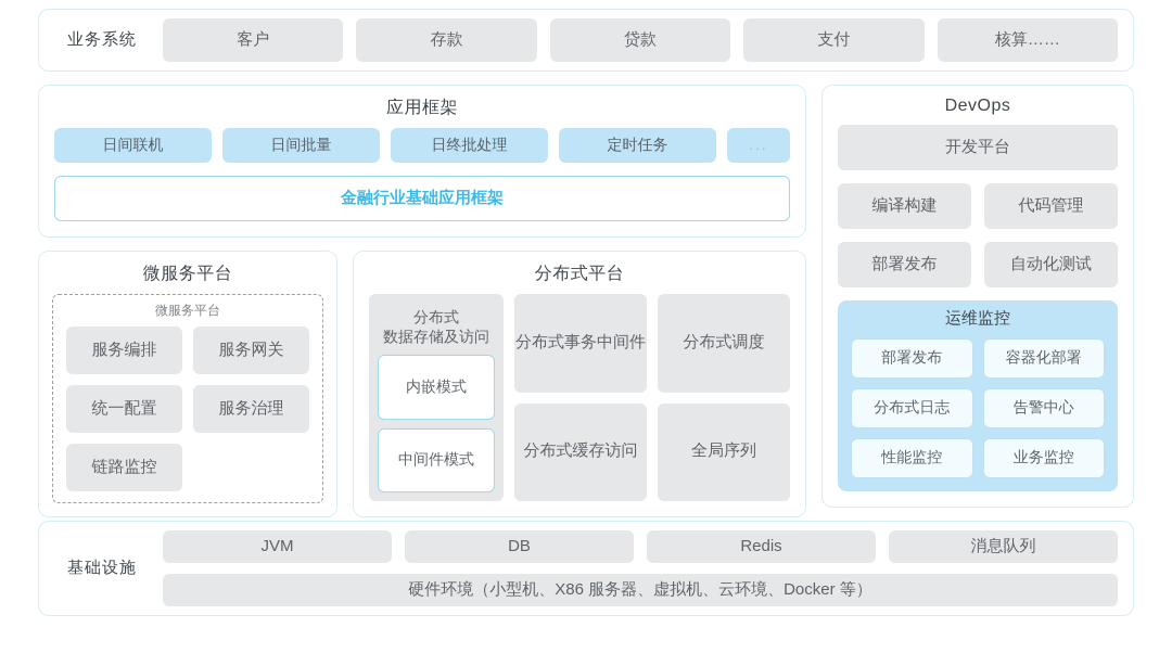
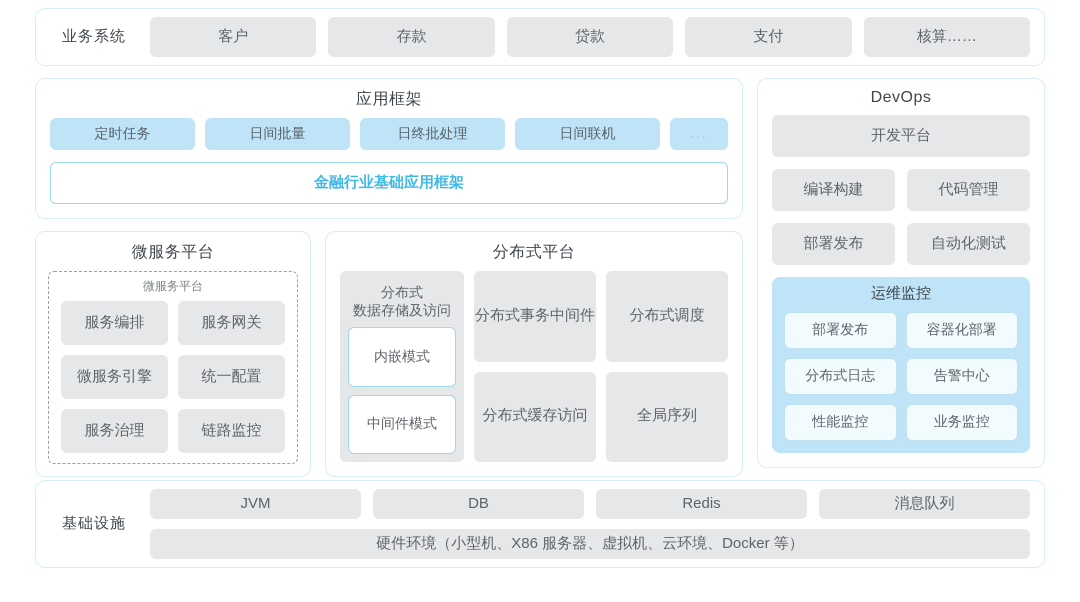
  业务系统
  客户
  存款
  贷款
  支付
  核算……
  应用框架
- 日间联机
+ 定时任务
  日间批量
  日终批处理
- 定时任务
+ 日间联机
  ...
  金融行业基础应用框架
  微服务平台
  微服务平台
  服务编排
  服务网关
+ 微服务引擎
  统一配置
  服务治理
  链路监控
  分布式平台
  分布式
  数据存储及访问
  内嵌模式
  中间件模式
  分布式
  事务中间件
  分布式调度
  分布式
  缓存访问
  全局序列
  DevOps
  开发平台
  编译构建
  代码管理
  部署发布
  自动化测试
  运维监控
  部署发布
  容器化部署
  分布式日志
  告警中心
  性能监控
  业务监控
  基础设施
  JVM
  DB
  Redis
  消息队列
  硬件环境（小型机、X86 服务器、虚拟机、云环境、Docker 等）
